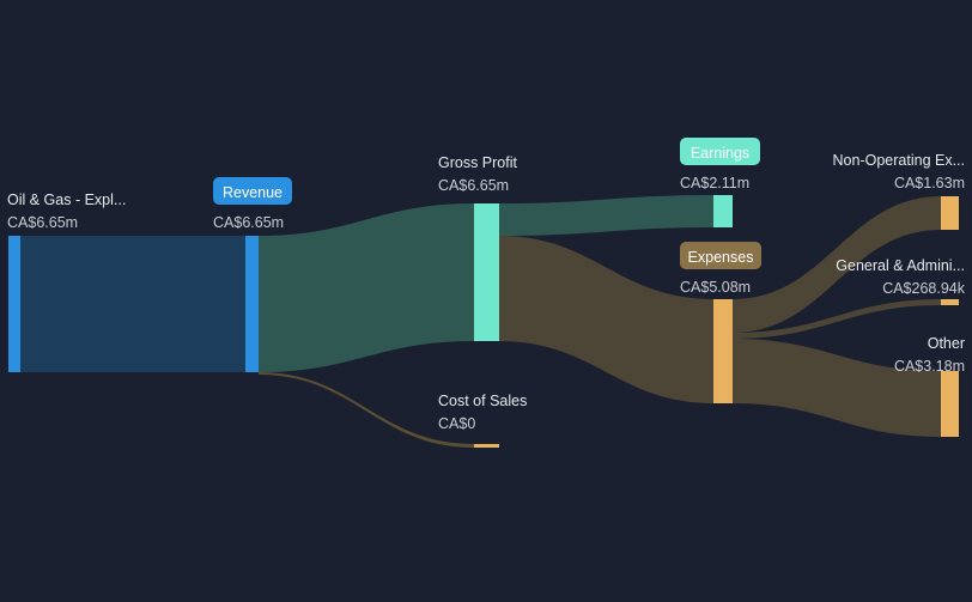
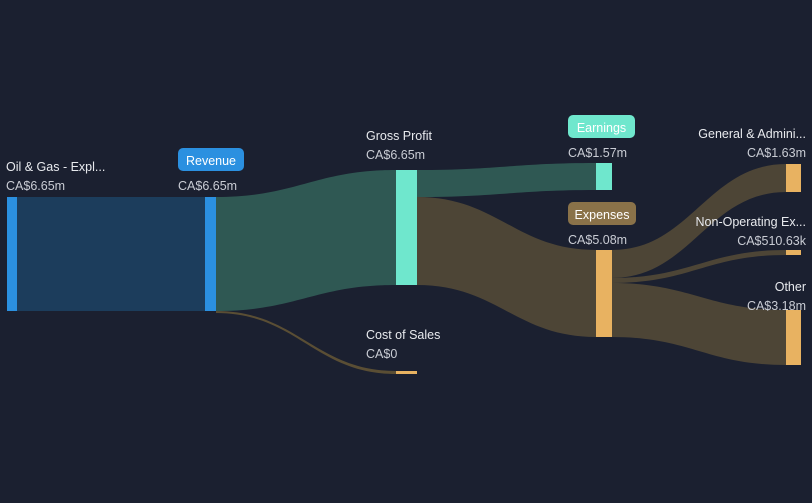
  Oil & Gas - Expl...
  CA$6.65m
  Revenue
  CA$6.65m
  Gross Profit
  CA$6.65m
  Cost of Sales
  CA$0
  Earnings
- CA$2.11m
+ CA$1.57m
  Expenses
  CA$5.08m
- Non-Operating Ex...
+ General & Admini...
  CA$1.63m
- General & Admini...
+ Non-Operating Ex...
- CA$268.94k
+ CA$510.63k
  Other
  CA$3.18m
